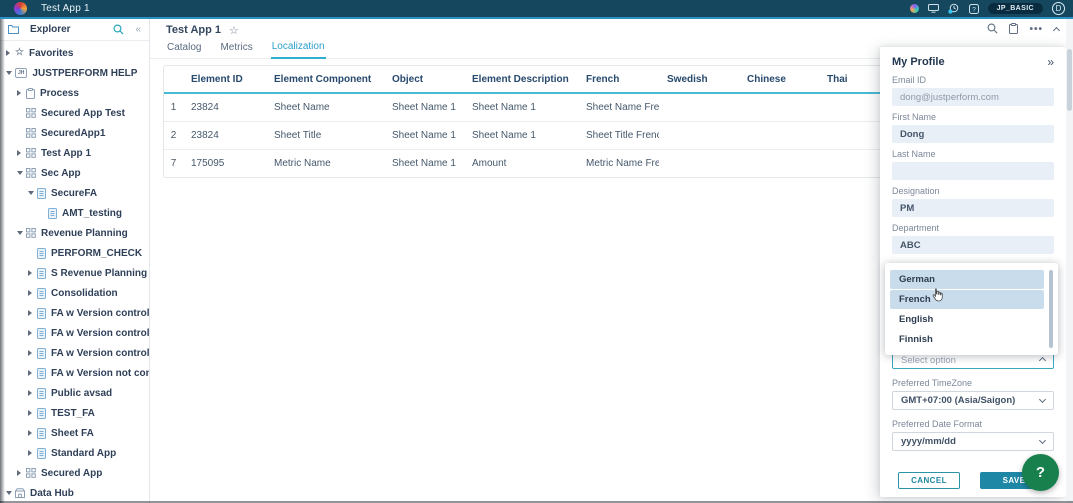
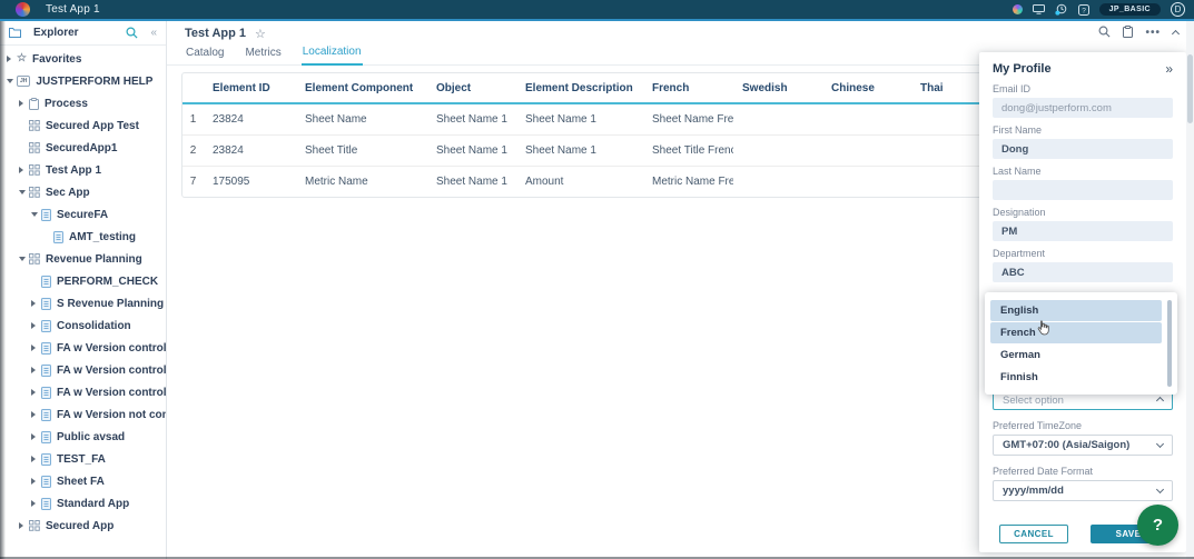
  Test App 1
  D
  Explorer
  «
  ☆
  Favorites
  JUSTPERFORM HELP
  Process
  Secured App Test
  SecuredApp1
  Test App 1
  Sec App
  SecureFA
  AMT_testing
  Revenue Planning
  PERFORM_CHECK
  S Revenue Planning
  Consolidation
  FA w Version control
  FA w Version control
  FA w Version control
  FA w Version not con
  Public avsad
  TEST_FA
  Sheet FA
  Standard App
  Secured App
- Data Hub
  Test App 1
  ☆
  •••
  Catalog
  Metrics
  Localization
  Element ID
  Element Component
  Object
  Element Description
  French
  Swedish
  Chinese
  Thai
  1
  23824
  Sheet Name
  Sheet Name 1
  Sheet Name 1
  Sheet Name Fre
  2
  23824
  Sheet Title
  Sheet Name 1
  Sheet Name 1
  Sheet Title Fren
  7
  175095
  Metric Name
  Sheet Name 1
  Amount
  Metric Name Fre
  My Profile
  »
  Email ID
  dong@justperform.com
  First Name
  Dong
  Last Name
  Designation
  PM
  Department
  ABC
- German
+ English
  French
- English
+ German
  Finnish
  Select option
  Preferred TimeZone
  GMT+07:00 (Asia/Saigon)
  Preferred Date Format
  yyyy/mm/dd
  CANCEL
  SAVE
  ?
